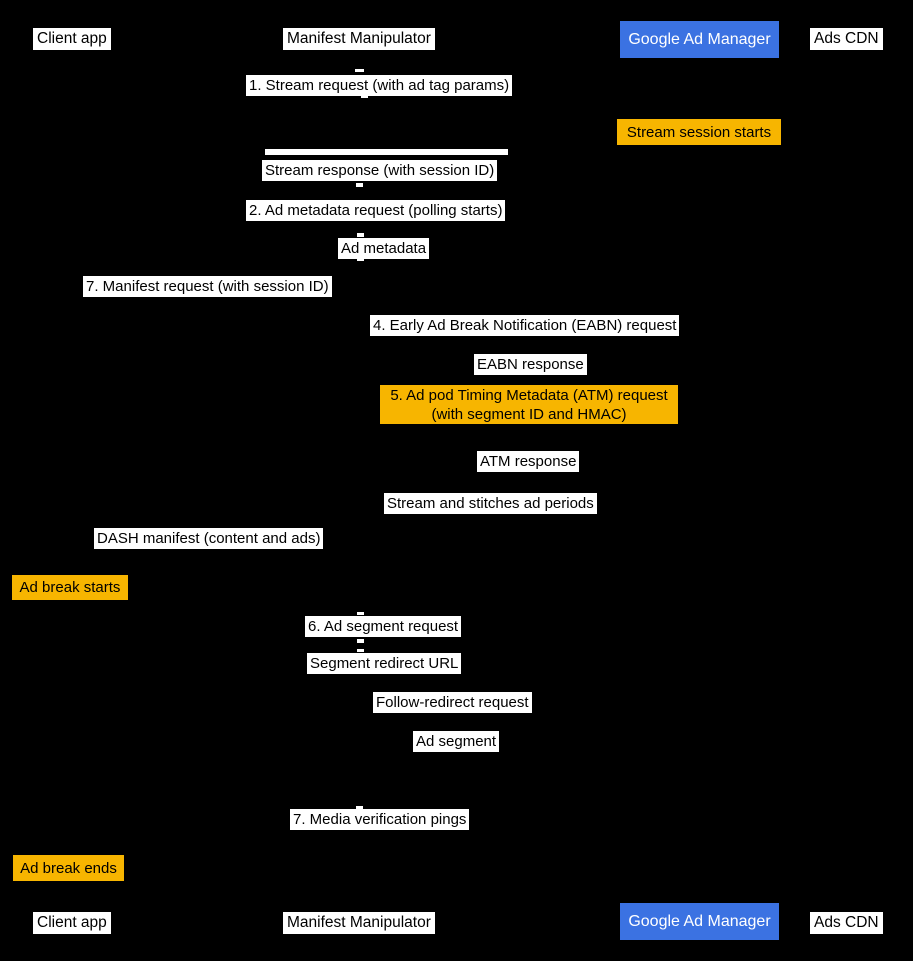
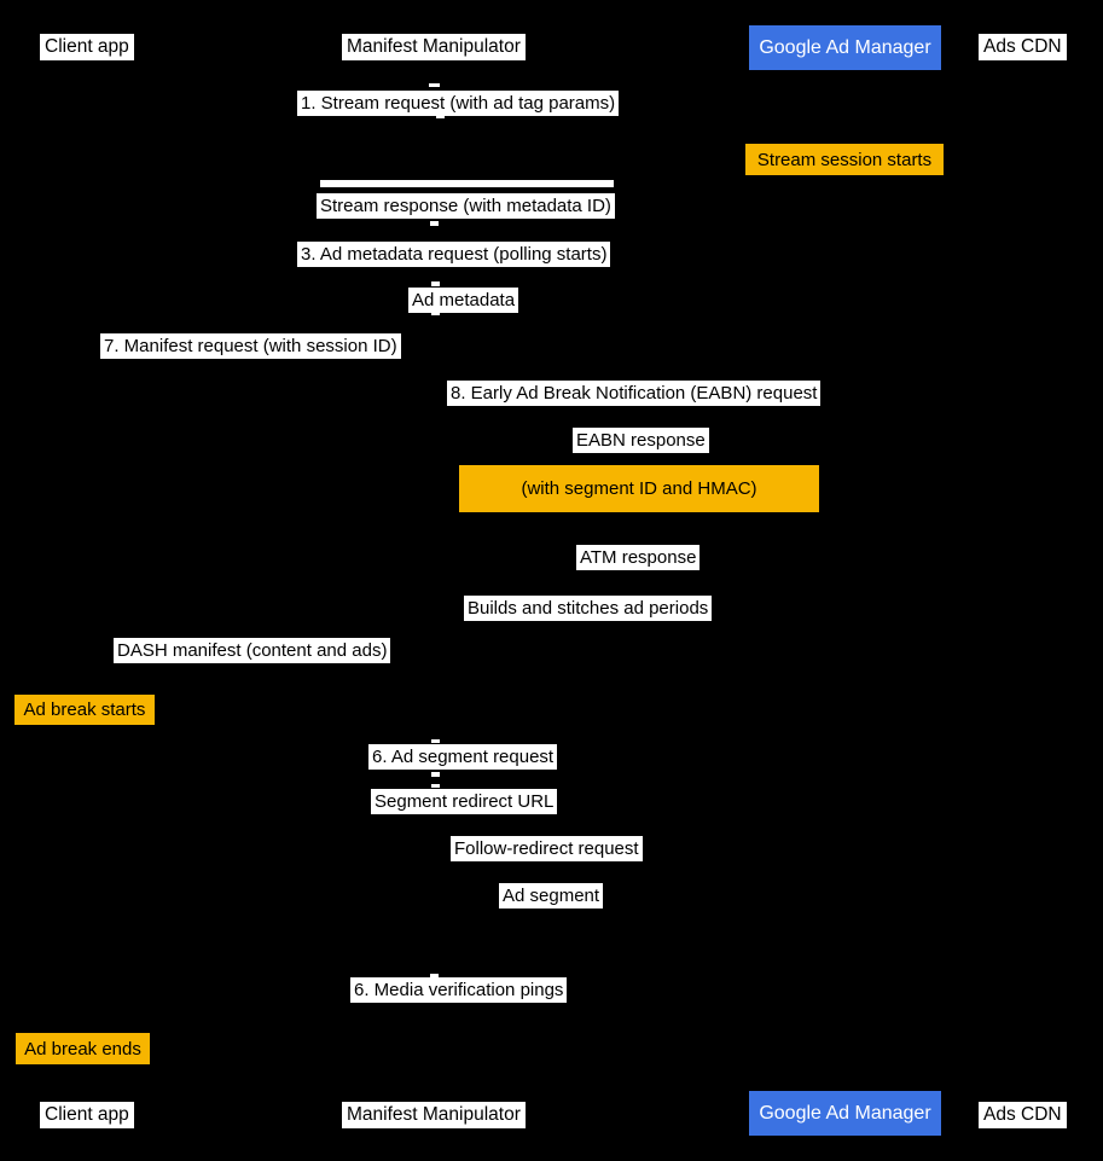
  Client app
  Manifest Manipulator
  Google Ad Manager
  Ads CDN
  1. Stream request (with ad tag params)
  Stream session starts
- Stream response (with session ID)
+ Stream response (with metadata ID)
- 2. Ad metadata request (polling starts)
+ 3. Ad metadata request (polling starts)
  Ad metadata
  7. Manifest request (with session ID)
- 4. Early Ad Break Notification (EABN) request
+ 8. Early Ad Break Notification (EABN) request
  EABN response
- 5. Ad pod Timing Metadata (ATM) request
  (with segment ID and HMAC)
  ATM response
- Stream and stitches ad periods
+ Builds and stitches ad periods
  DASH manifest (content and ads)
  Ad break starts
  6. Ad segment request
  Segment redirect URL
  Follow-redirect request
  Ad segment
- 7. Media verification pings
+ 6. Media verification pings
  Ad break ends
  Client app
  Manifest Manipulator
  Google Ad Manager
  Ads CDN
